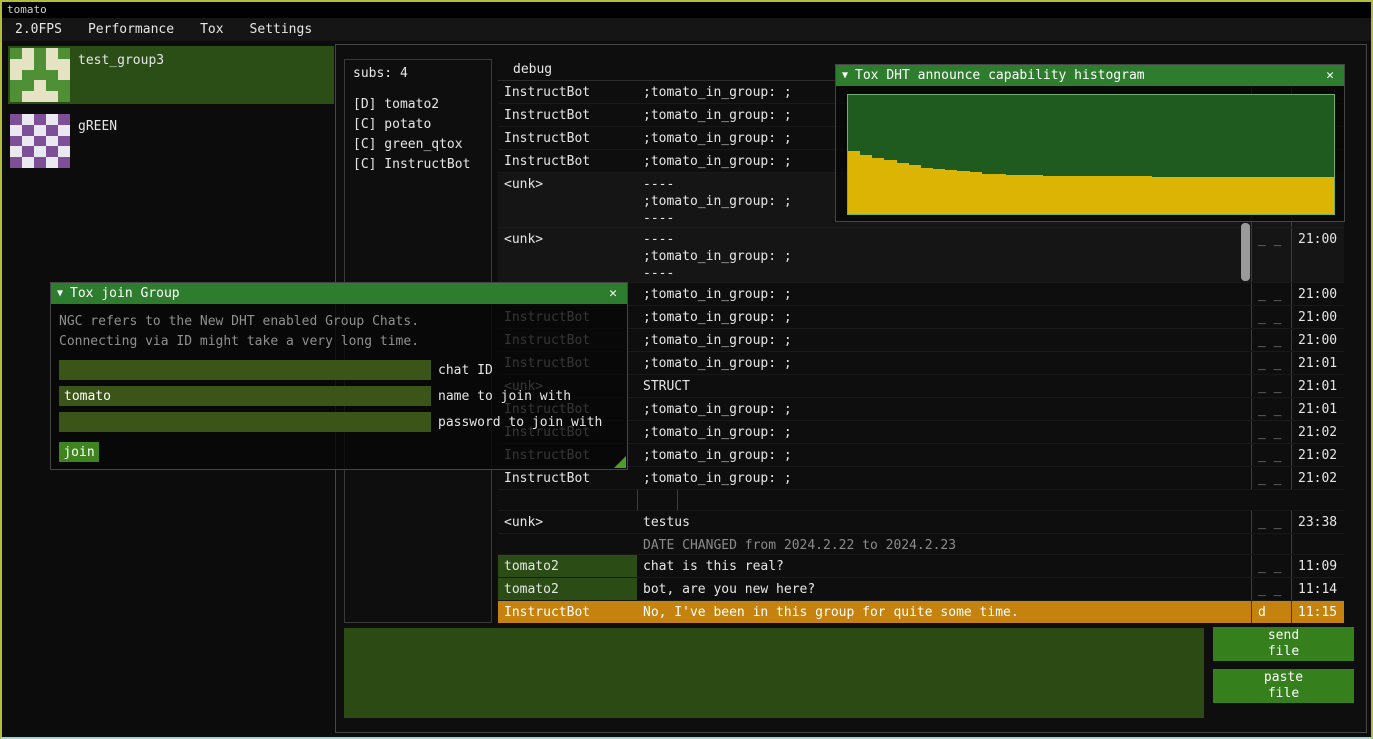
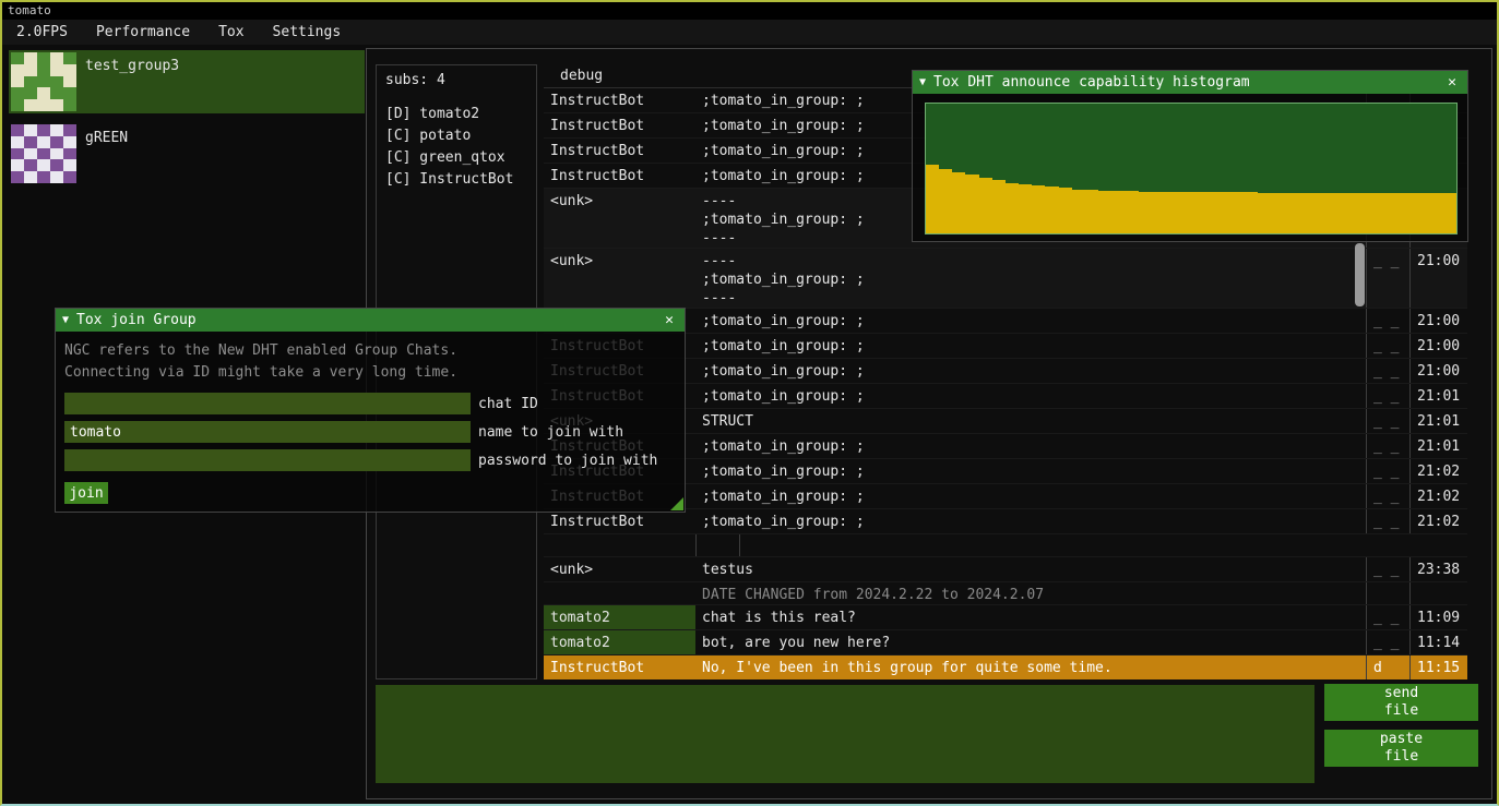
  tomato
  2.0FPS
  Performance
  Tox
  Settings
  test_group3
  gREEN
  subs: 4
  [D] tomato2
  [C] potato
  [C] green_qtox
  [C] InstructBot
  debug
  InstructBot
  ;tomato_in_group: ;
  InstructBot
  ;tomato_in_group: ;
  InstructBot
  ;tomato_in_group: ;
  InstructBot
  ;tomato_in_group: ;
  <unk>
  ----
  ;tomato_in_group: ;
  ----
  <unk>
  ----
  ;tomato_in_group: ;
  ----
  _ _
  21:00
  ;tomato_in_group: ;
  _ _
  21:00
  InstructBot
  ;tomato_in_group: ;
  _ _
  21:00
  InstructBot
  ;tomato_in_group: ;
  _ _
  21:00
  InstructBot
  ;tomato_in_group: ;
  _ _
  21:01
  <unk>
  STRUCT
  _ _
  21:01
  InstructBot
  ;tomato_in_group: ;
  _ _
  21:01
  InstructBot
  ;tomato_in_group: ;
  _ _
  21:02
  InstructBot
  ;tomato_in_group: ;
  _ _
  21:02
  InstructBot
  ;tomato_in_group: ;
  _ _
  21:02
  <unk>
  testus
  _ _
  23:38
- DATE CHANGED from 2024.2.22 to 2024.2.23
+ DATE CHANGED from 2024.2.22 to 2024.2.07
  tomato2
  chat is this real?
  _ _
  11:09
  tomato2
  bot, are you new here?
  _ _
  11:14
  InstructBot
  No, I've been in this group for quite some time.
  d
  11:15
  send
  file
  paste
  file
  ▼
  Tox join Group
  ✕
  NGC refers to the New DHT enabled Group Chats.
  Connecting via ID might take a very long time.
  chat ID
  tomato
  name to join with
  password to join with
  join
  ▼
  Tox DHT announce capability histogram
  ✕
